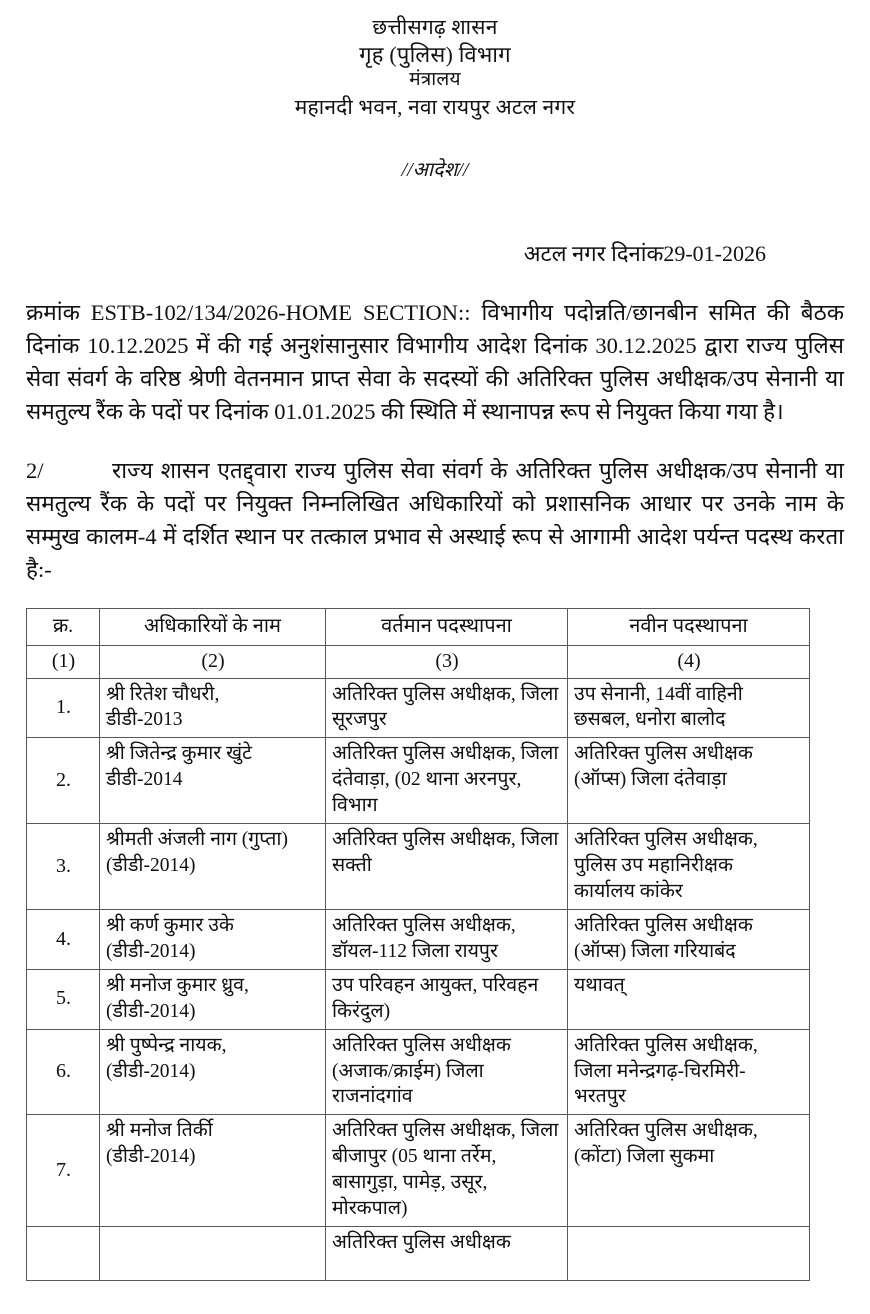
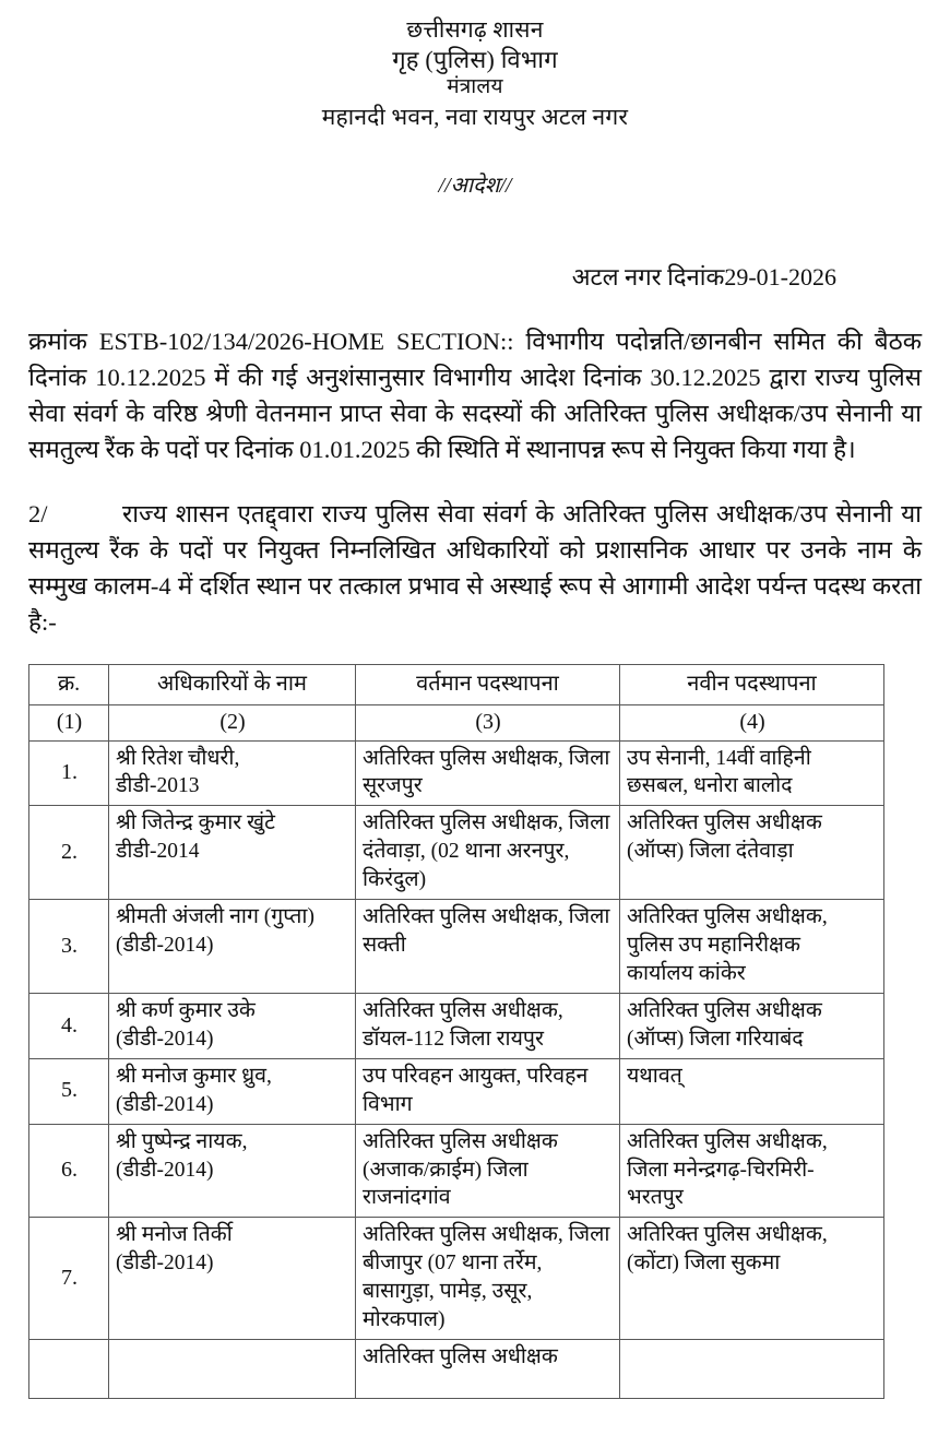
  छत्तीसगढ़ शासन
  गृह (पुलिस) विभाग
  मंत्रालय
  महानदी भवन, नवा रायपुर अटल नगर
  //आदेश//
  अटल नगर दिनांक29-01-2026
  क्रमांक ESTB-102/134/2026-HOME SECTION:: विभागीय पदोन्नति/छानबीन समित की बैठक दिनांक 10.12.2025 में की गई अनुशंसानुसार विभागीय आदेश दिनांक 30.12.2025 द्वारा राज्य पुलिस सेवा संवर्ग के वरिष्ठ श्रेणी वेतनमान प्राप्त सेवा के सदस्यों की अतिरिक्त पुलिस अधीक्षक/उप सेनानी या समतुल्य रैंक के पदों पर दिनांक 01.01.2025 की स्थिति में स्थानापन्न रूप से नियुक्त किया गया है।
  2/ राज्य शासन एतद्द्वारा राज्य पुलिस सेवा संवर्ग के अतिरिक्त पुलिस अधीक्षक/उप सेनानी या समतुल्य रैंक के पदों पर नियुक्त निम्नलिखित अधिकारियों को प्रशासनिक आधार पर उनके नाम के सम्मुख कालम-4 में दर्शित स्थान पर तत्काल प्रभाव से अस्थाई रूप से आगामी आदेश पर्यन्त पदस्थ करता है:-
  क्र.	अधिकारियों के नाम	वर्तमान पदस्थापना	नवीन पदस्थापना
  (1)	(2)	(3)	(4)
  1.	श्री रितेश चौधरी,डीडी-2013	अतिरिक्त पुलिस अधीक्षक, जिलासूरजपुर	उप सेनानी, 14वीं वाहिनीछसबल, धनोरा बालोद
- 2.	श्री जितेन्द्र कुमार खुंटेडीडी-2014	अतिरिक्त पुलिस अधीक्षक, जिलादंतेवाड़ा, (02 थाना अरनपुर,विभाग	अतिरिक्त पुलिस अधीक्षक(ऑप्स) जिला दंतेवाड़ा
+ 2.	श्री जितेन्द्र कुमार खुंटेडीडी-2014	अतिरिक्त पुलिस अधीक्षक, जिलादंतेवाड़ा, (02 थाना अरनपुर,किरंदुल)	अतिरिक्त पुलिस अधीक्षक(ऑप्स) जिला दंतेवाड़ा
  3.	श्रीमती अंजली नाग (गुप्ता)(डीडी-2014)	अतिरिक्त पुलिस अधीक्षक, जिलासक्ती	अतिरिक्त पुलिस अधीक्षक,पुलिस उप महानिरीक्षककार्यालय कांकेर
  4.	श्री कर्ण कुमार उके(डीडी-2014)	अतिरिक्त पुलिस अधीक्षक,डॉयल-112 जिला रायपुर	अतिरिक्त पुलिस अधीक्षक(ऑप्स) जिला गरियाबंद
- 5.	श्री मनोज कुमार ध्रुव,(डीडी-2014)	उप परिवहन आयुक्त, परिवहनकिरंदुल)	यथावत्
+ 5.	श्री मनोज कुमार ध्रुव,(डीडी-2014)	उप परिवहन आयुक्त, परिवहनविभाग	यथावत्
  6.	श्री पुष्पेन्द्र नायक,(डीडी-2014)	अतिरिक्त पुलिस अधीक्षक(अजाक/क्राईम) जिलाराजनांदगांव	अतिरिक्त पुलिस अधीक्षक,जिला मनेन्द्रगढ़-चिरमिरी-भरतपुर
- 7.	श्री मनोज तिर्की(डीडी-2014)	अतिरिक्त पुलिस अधीक्षक, जिलाबीजापुर (05 थाना तर्रेम,बासागुड़ा, पामेड़, उसूर,मोरकपाल)	अतिरिक्त पुलिस अधीक्षक,(कोंटा) जिला सुकमा
+ 7.	श्री मनोज तिर्की(डीडी-2014)	अतिरिक्त पुलिस अधीक्षक, जिलाबीजापुर (07 थाना तर्रेम,बासागुड़ा, पामेड़, उसूर,मोरकपाल)	अतिरिक्त पुलिस अधीक्षक,(कोंटा) जिला सुकमा
  		अतिरिक्त पुलिस अधीक्षक
